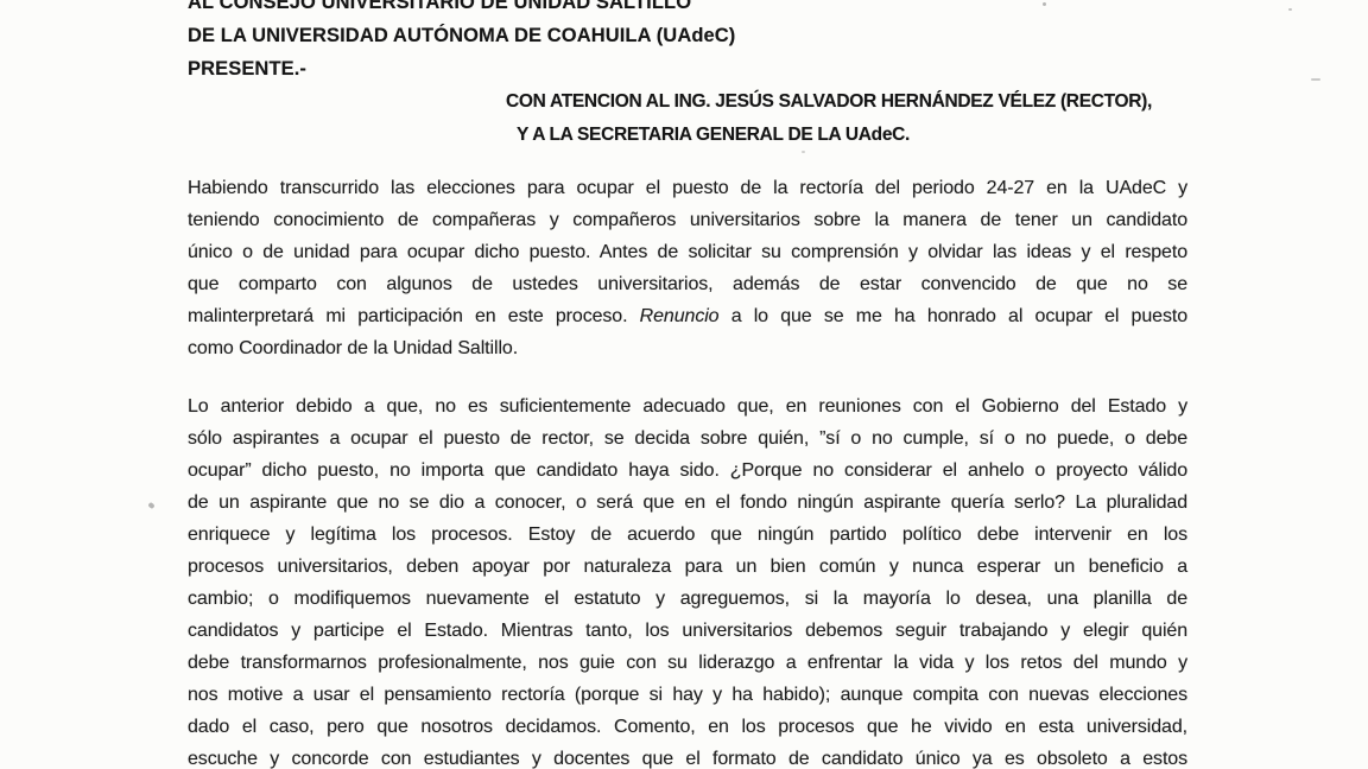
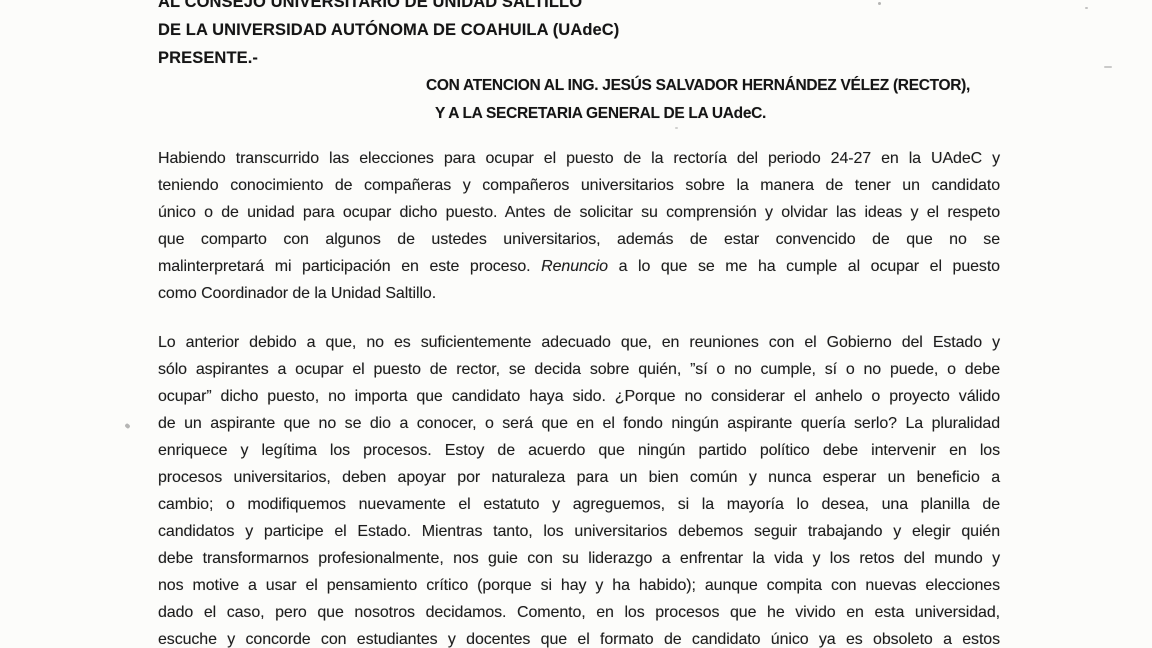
  AL CONSEJO UNIVERSITARIO DE UNIDAD SALTILLO
  DE LA UNIVERSIDAD AUTÓNOMA DE COAHUILA (UAdeC)
  PRESENTE.-
  CON ATENCION AL ING. JESÚS SALVADOR HERNÁNDEZ VÉLEZ (RECTOR),
  Y A LA SECRETARIA GENERAL DE LA UAdeC.
  Habiendo transcurrido las elecciones para ocupar el puesto de la rectoría del periodo 24-27 en la UAdeC y
  teniendo conocimiento de compañeras y compañeros universitarios sobre la manera de tener un candidato
  único o de unidad para ocupar dicho puesto. Antes de solicitar su comprensión y olvidar las ideas y el respeto
  que comparto con algunos de ustedes universitarios, además de estar convencido de que no se
- malinterpretará mi participación en este proceso. Renuncio a lo que se me ha honrado al ocupar el puesto
+ malinterpretará mi participación en este proceso. Renuncio a lo que se me ha cumple al ocupar el puesto
  como Coordinador de la Unidad Saltillo.
  Lo anterior debido a que, no es suficientemente adecuado que, en reuniones con el Gobierno del Estado y
  sólo aspirantes a ocupar el puesto de rector, se decida sobre quién, ”sí o no cumple, sí o no puede, o debe
  ocupar” dicho puesto, no importa que candidato haya sido. ¿Porque no considerar el anhelo o proyecto válido
  de un aspirante que no se dio a conocer, o será que en el fondo ningún aspirante quería serlo? La pluralidad
  enriquece y legítima los procesos. Estoy de acuerdo que ningún partido político debe intervenir en los
  procesos universitarios, deben apoyar por naturaleza para un bien común y nunca esperar un beneficio a
  cambio; o modifiquemos nuevamente el estatuto y agreguemos, si la mayoría lo desea, una planilla de
  candidatos y participe el Estado. Mientras tanto, los universitarios debemos seguir trabajando y elegir quién
  debe transformarnos profesionalmente, nos guie con su liderazgo a enfrentar la vida y los retos del mundo y
- nos motive a usar el pensamiento rectoría (porque si hay y ha habido); aunque compita con nuevas elecciones
+ nos motive a usar el pensamiento crítico (porque si hay y ha habido); aunque compita con nuevas elecciones
  dado el caso, pero que nosotros decidamos. Comento, en los procesos que he vivido en esta universidad,
  escuche y concorde con estudiantes y docentes que el formato de candidato único ya es obsoleto a estos
